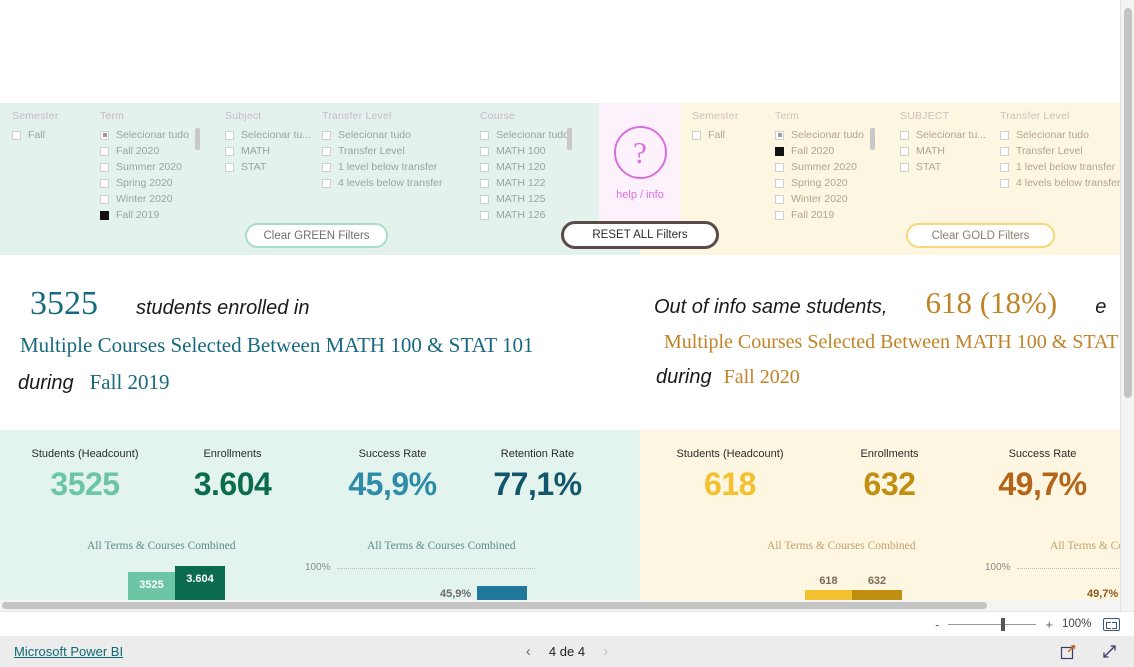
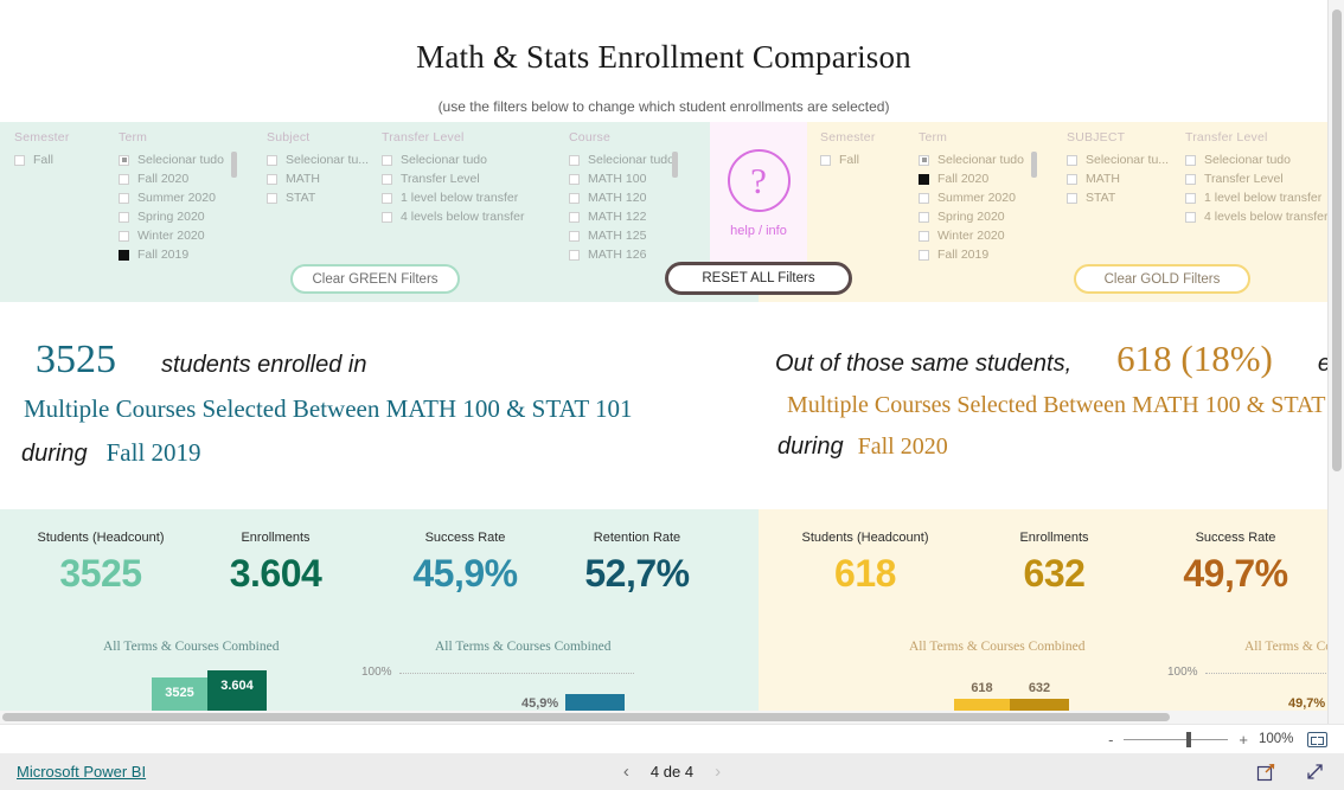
+ Math & Stats Enrollment Comparison
+ (use the filters below to change which student enrollments are selected)
  Semester
  Fall
  Term
  Selecionar tudo
  Fall 2020
  Summer 2020
  Spring 2020
  Winter 2020
  Fall 2019
  Subject
  Selecionar tu...
  MATH
  STAT
  Transfer Level
  Selecionar tudo
  Transfer Level
  1 level below transfer
  4 levels below transfer
  Course
  Selecionar tud
  MATH 100
  MATH 120
  MATH 122
  MATH 125
  MATH 126
  ?
  help / info
  Semester
  Fall
  Term
  Selecionar tudo
  Fall 2020
  Summer 2020
  Spring 2020
  Winter 2020
  Fall 2019
  SUBJECT
  Selecionar tu...
  MATH
  STAT
  Transfer Level
  Selecionar tudo
  Transfer Level
  1 level below transfer
  4 levels below transfer
  Clear GREEN Filters
  RESET ALL Filters
  Clear GOLD Filters
  3525
  students enrolled in
  Multiple Courses Selected Between MATH 100 & STAT 101
  during
  Fall 2019
- Out of info same students,
+ Out of those same students,
  618 (18%)
  e
  Multiple Courses Selected Between MATH 100 & STAT
  during
  Fall 2020
  Students (Headcount)
  3525
  Enrollments
  3.604
  Success Rate
  45,9%
  Retention Rate
- 77,1%
+ 52,7%
  Students (Headcount)
  618
  Enrollments
  632
  Success Rate
  49,7%
  All Terms & Courses Combined
  All Terms & Courses Combined
  All Terms & Courses Combined
  All Terms & C
  3525
  3.604
  100%
  45,9%
  618
  632
  100%
  49,7%
  -
  +
  100%
  Microsoft Power BI
  ‹
  4 de 4
  ›
